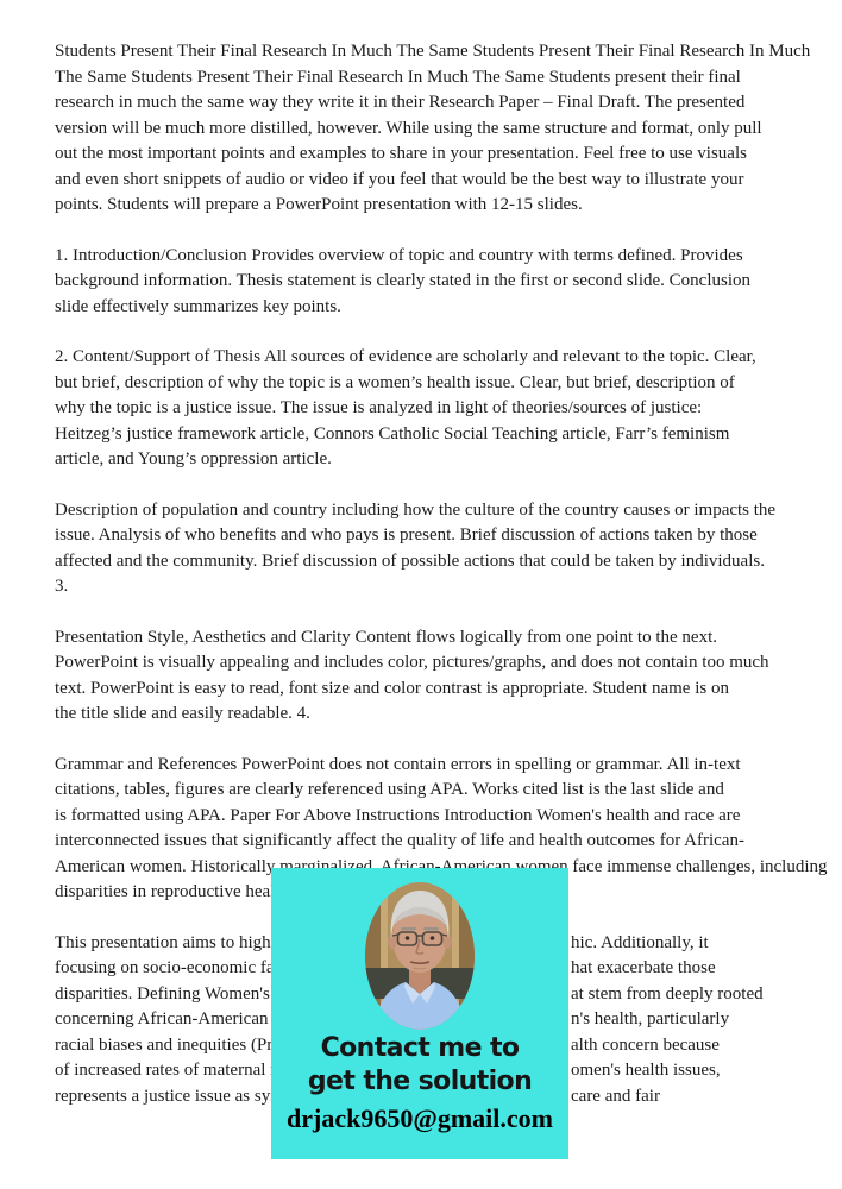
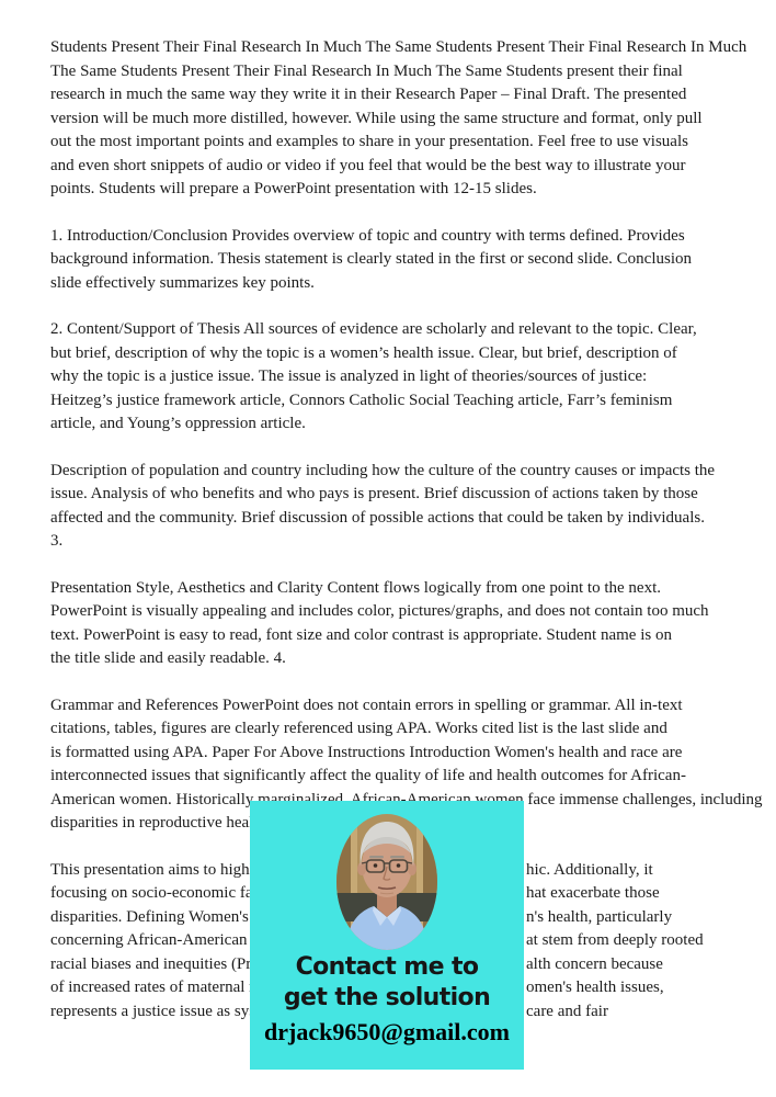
  Students Present Their Final Research In Much The Same Students Present Their Final Research In Much
  The Same Students Present Their Final Research In Much The Same Students present their final
  research in much the same way they write it in their Research Paper – Final Draft. The presented
  version will be much more distilled, however. While using the same structure and format, only pull
  out the most important points and examples to share in your presentation. Feel free to use visuals
  and even short snippets of audio or video if you feel that would be the best way to illustrate your
  points. Students will prepare a PowerPoint presentation with 12-15 slides.
  1. Introduction/Conclusion Provides overview of topic and country with terms defined. Provides
  background information. Thesis statement is clearly stated in the first or second slide. Conclusion
  slide effectively summarizes key points.
  2. Content/Support of Thesis All sources of evidence are scholarly and relevant to the topic. Clear,
  but brief, description of why the topic is a women’s health issue. Clear, but brief, description of
  why the topic is a justice issue. The issue is analyzed in light of theories/sources of justice:
  Heitzeg’s justice framework article, Connors Catholic Social Teaching article, Farr’s feminism
  article, and Young’s oppression article.
  Description of population and country including how the culture of the country causes or impacts the
  issue. Analysis of who benefits and who pays is present. Brief discussion of actions taken by those
  affected and the community. Brief discussion of possible actions that could be taken by individuals.
  3.
  Presentation Style, Aesthetics and Clarity Content flows logically from one point to the next.
  PowerPoint is visually appealing and includes color, pictures/graphs, and does not contain too much
  text. PowerPoint is easy to read, font size and color contrast is appropriate. Student name is on
  the title slide and easily readable. 4.
  Grammar and References PowerPoint does not contain errors in spelling or grammar. All in-text
  citations, tables, figures are clearly referenced using APA. Works cited list is the last slide and
  is formatted using APA. Paper For Above Instructions Introduction Women's health and race are
  interconnected issues that significantly affect the quality of life and health outcomes for African-
  American women. Historically marginalized, African-American women face immense challenges, including
  disparities in reproductive hea
  This presentation aims to high
  hic. Additionally, it
  focusing on socio-economic f
  hat exacerbate those
  disparities. Defining Women's
- at stem from deeply rooted
+ n's health, particularly
  concerning African-American
- n's health, particularly
+ at stem from deeply rooted
  racial biases and inequities (Pr
  alth concern because
  of increased rates of maternal
  omen's health issues,
  represents a justice issue as sy
  care and fair
  Contact me to
  get the solution
  drjack9650@gmail.com
